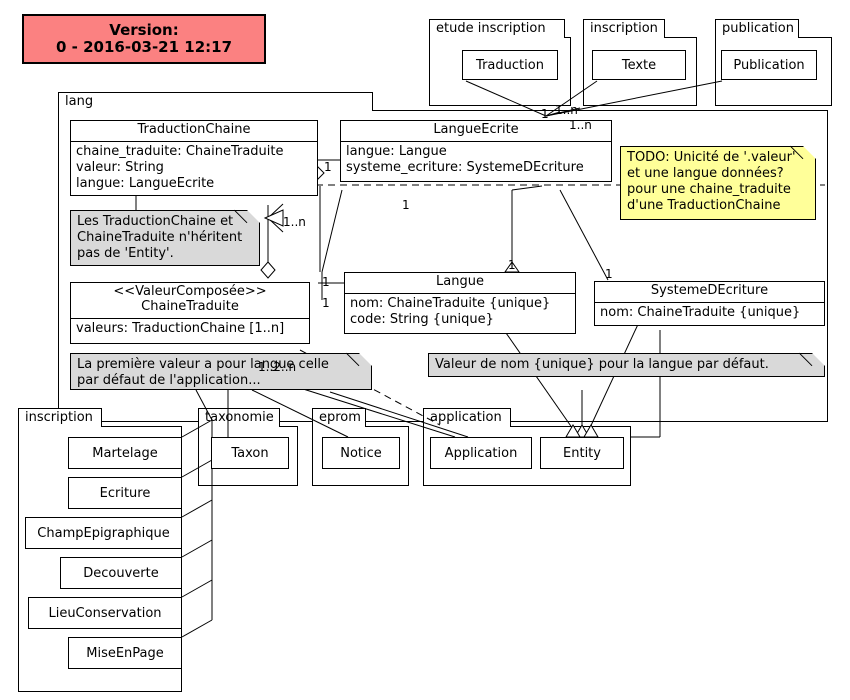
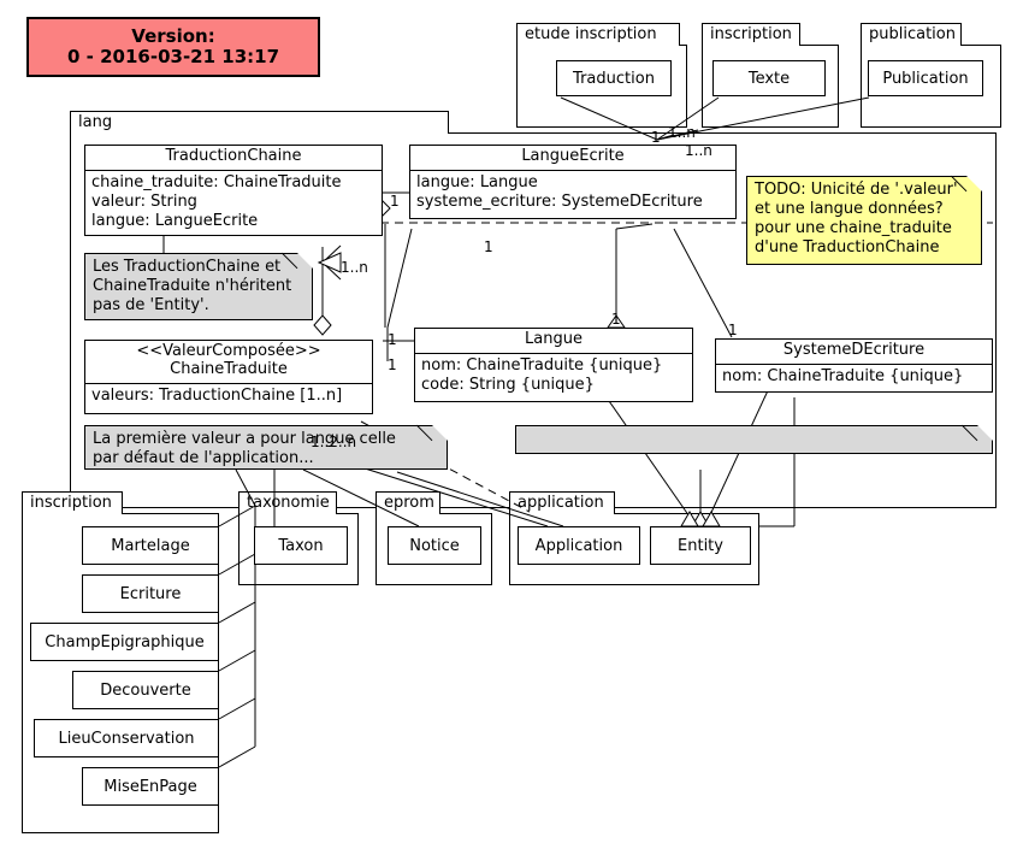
  Version:
- 0 - 2016-03-21 12:17
+ 0 - 2016-03-21 13:17
  lang
  etude inscription
  inscription
  publication
  inscription
  taxonomie
  eprom
  application
  Traduction
  Texte
  Publication
  TraductionChaine
  chaine_traduite: ChaineTraduite
  valeur: String
  langue: LangueEcrite
  LangueEcrite
  langue: Langue
  systeme_ecriture: SystemeDEcriture
  <<ValeurComposée>>
  ChaineTraduite
  valeurs: TraductionChaine [1..n]
  Langue
  nom: ChaineTraduite {unique}
  code: String {unique}
  SystemeDEcriture
  nom: ChaineTraduite {unique}
  Les TraductionChaine et
  ChaineTraduite n'héritent
  pas de 'Entity'.
  La première valeur a pour langue celle
  par défaut de l'application...
- Valeur de nom {unique} pour la langue par défaut.
  TODO: Unicité de '.valeur'
  et une langue données?
  pour une chaine_traduite
  d'une TraductionChaine
  Martelage
  Ecriture
  ChampEpigraphique
  Decouverte
  LieuConservation
  MiseEnPage
  Taxon
  Notice
  Application
  Entity
  1
  1..n
  1
  1..n
  1..n
  1
  1
  1
  1
  1
  1..2..n
